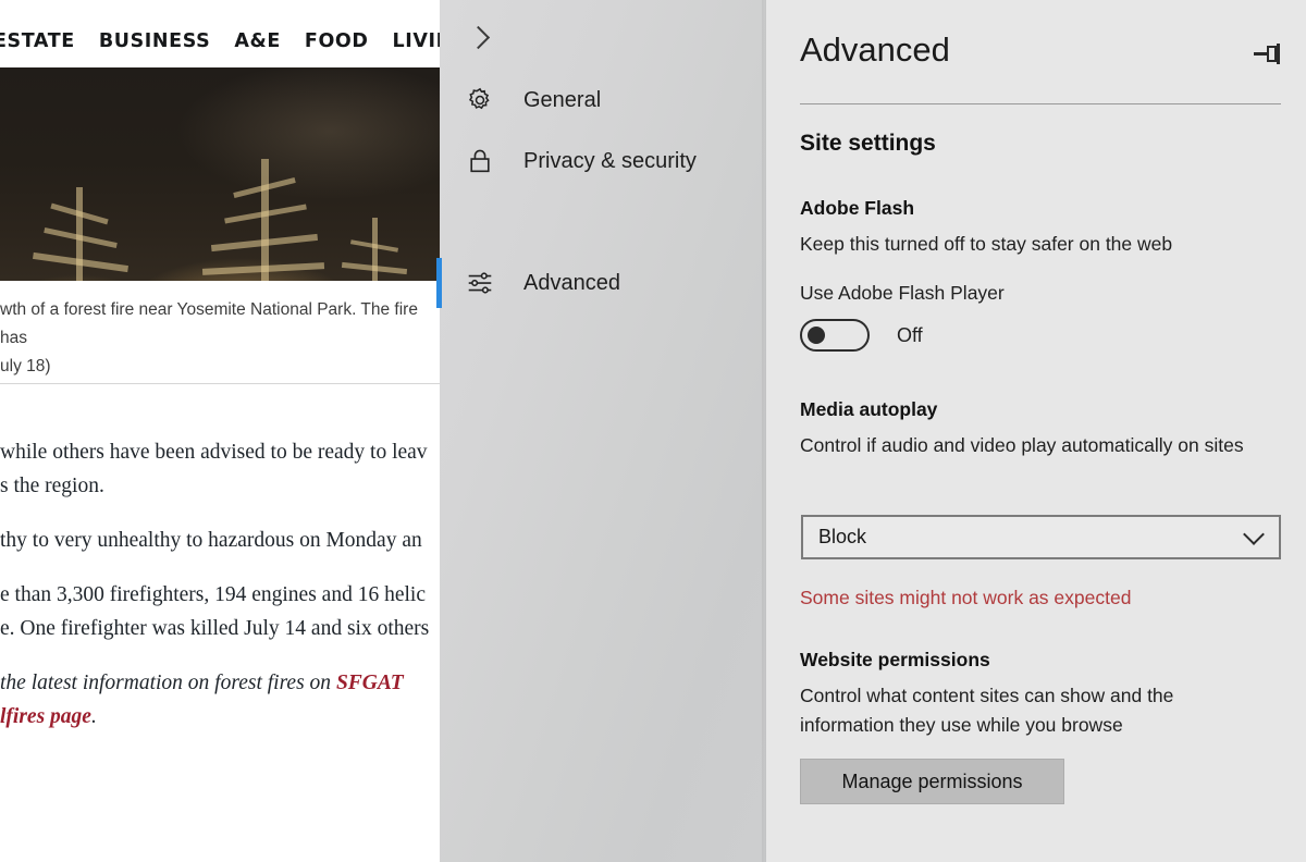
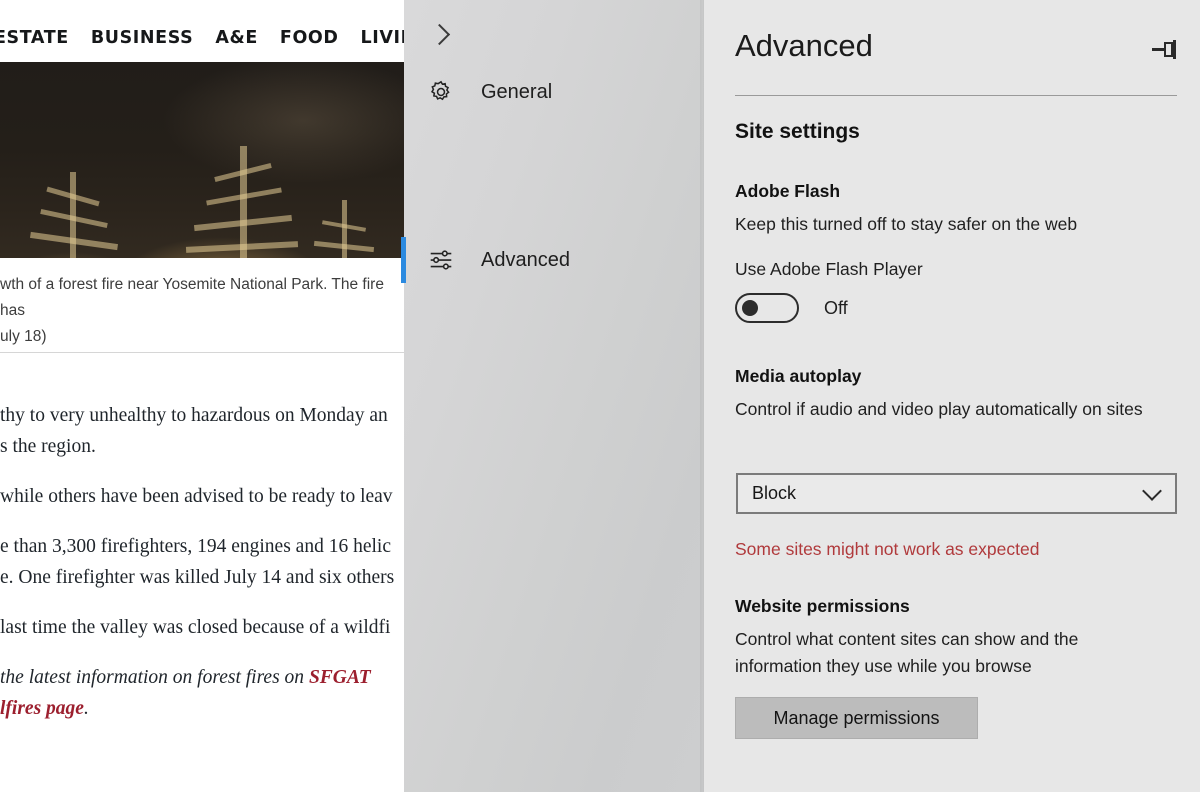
  ESTATE
  BUSINESS
  A&E
  FOOD
  wth of a forest fire near Yosemite National Park. The fire has
  uly 18)
- while others have been advised to be ready to leav
+ thy to very unhealthy to hazardous on Monday an
  s the region.
- thy to very unhealthy to hazardous on Monday an
+ while others have been advised to be ready to leav
  e than 3,300 firefighters, 194 engines and 16 helic
  e. One firefighter was killed July 14 and six others
+ last time the valley was closed because of a wildfi
  the latest information on forest fires on SFGAT
  lfires page.
  General
- Privacy & security
  Advanced
  Advanced
  Site settings
  Adobe Flash
  Keep this turned off to stay safer on the web
  Use Adobe Flash Player
  Off
  Media autoplay
  Control if audio and video play automatically on sites
  Block
  Some sites might not work as expected
  Website permissions
  Control what content sites can show and the information they use while you browse
  Manage permissions
